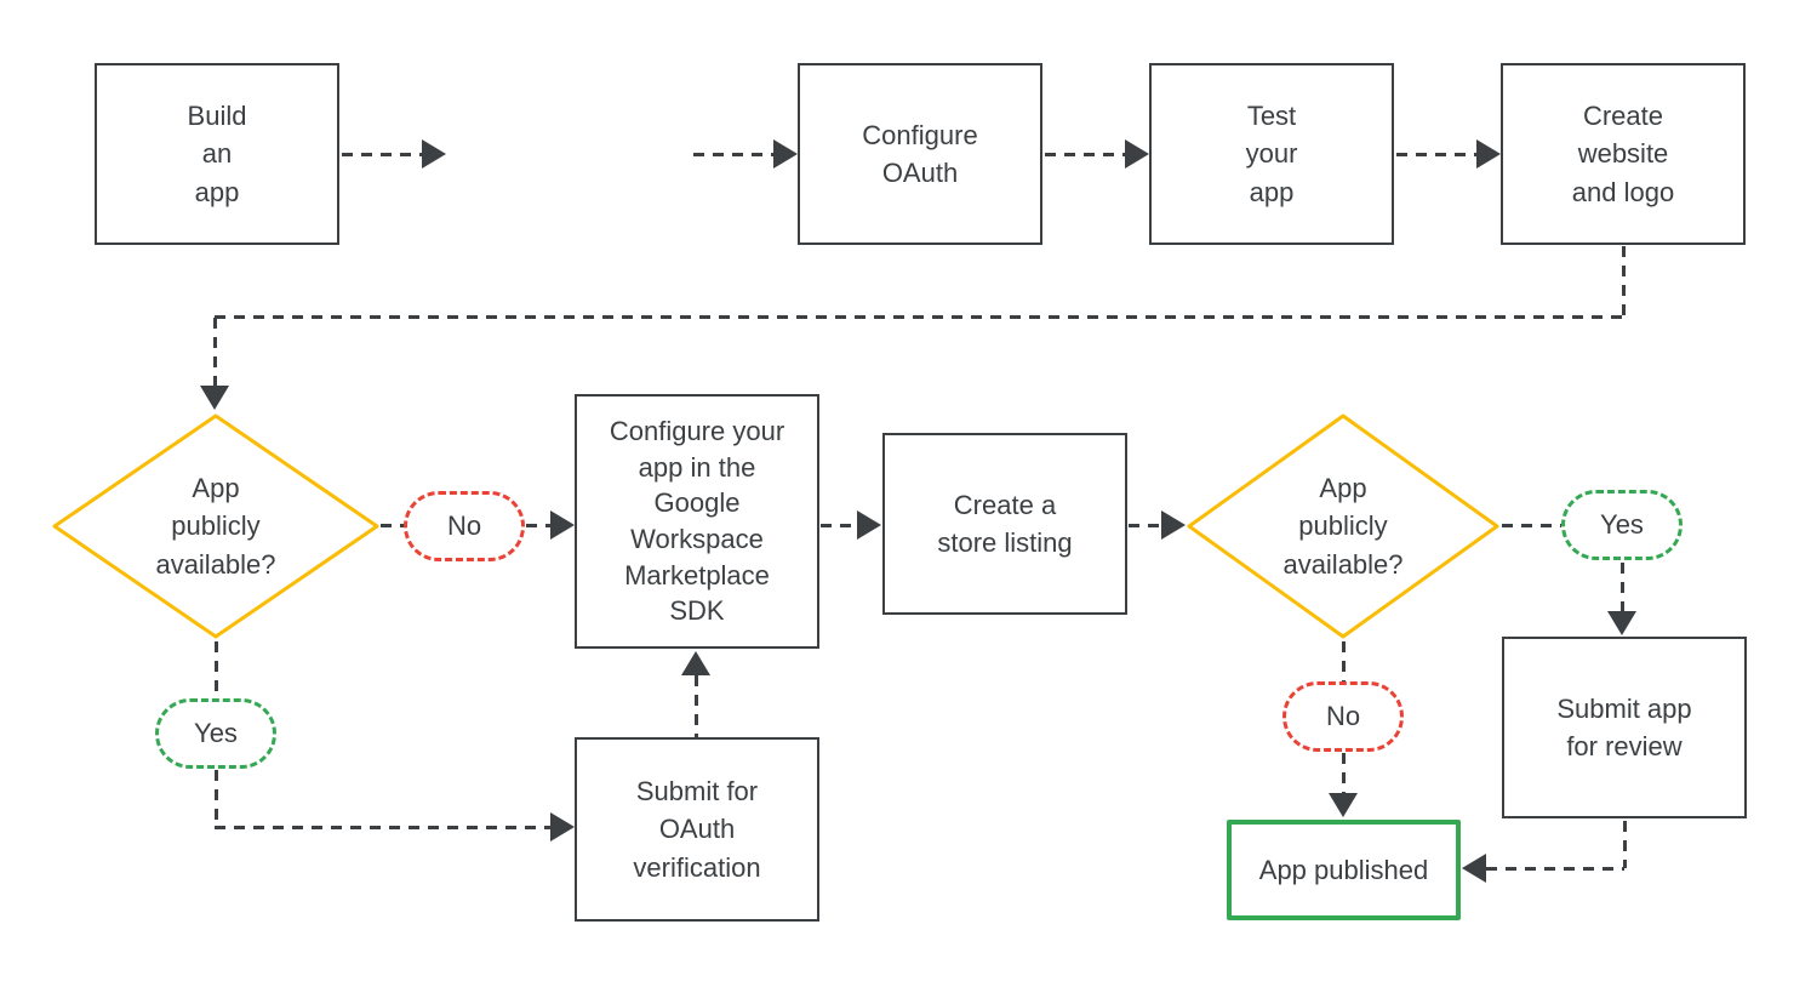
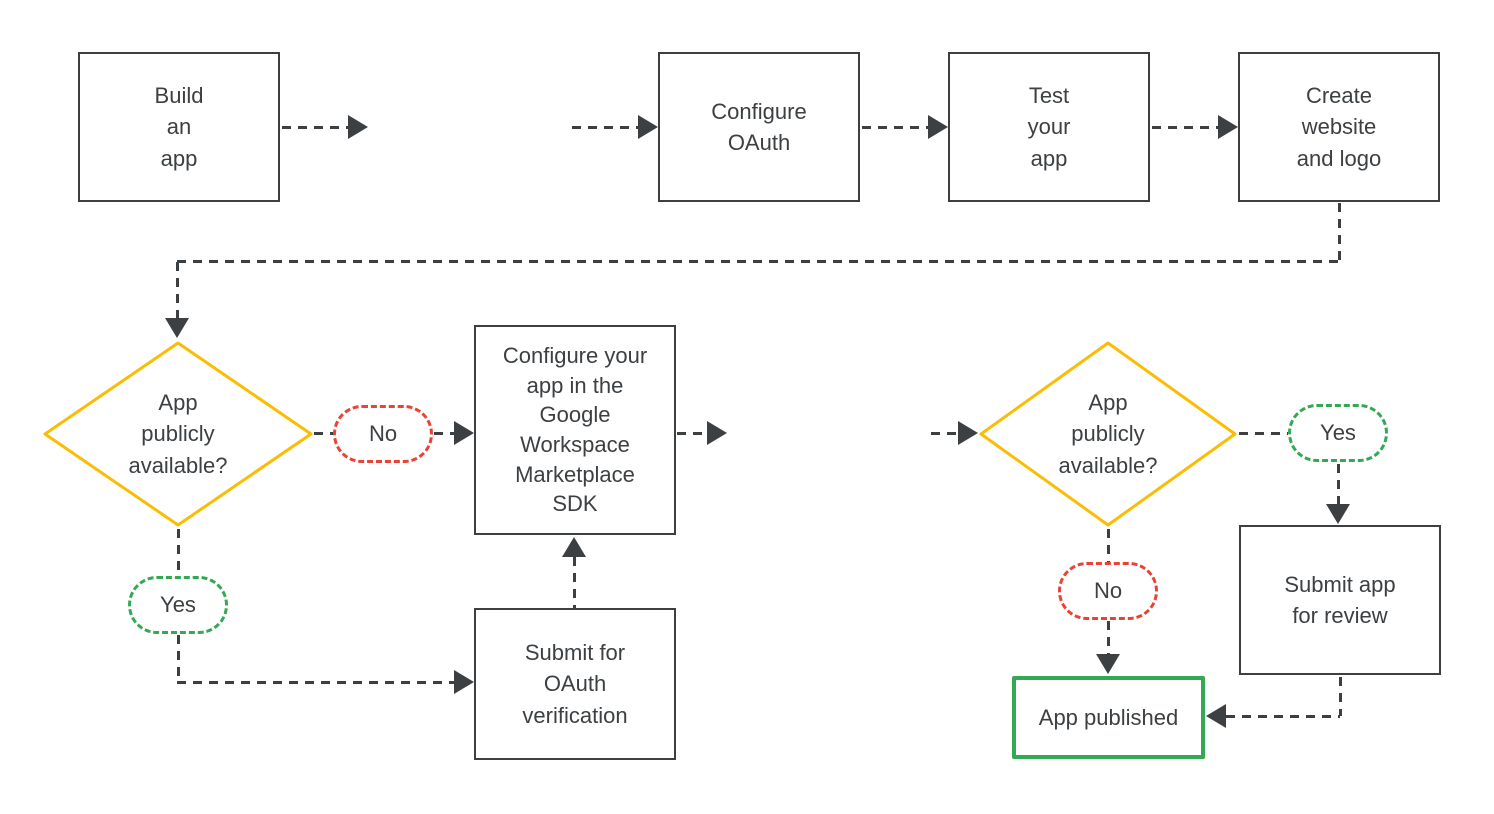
  Build
  an
  app
  Configure
  OAuth
  Test
  your
  app
  Create
  website
  and logo
  App
  publicly
  available?
  No
  Configure your
  app in the
  Google
  Workspace
  Marketplace
  SDK
- Create a
- store listing
  App
  publicly
  available?
  Yes
  Submit app
  for review
  No
  App published
  Yes
  Submit for
  OAuth
  verification
